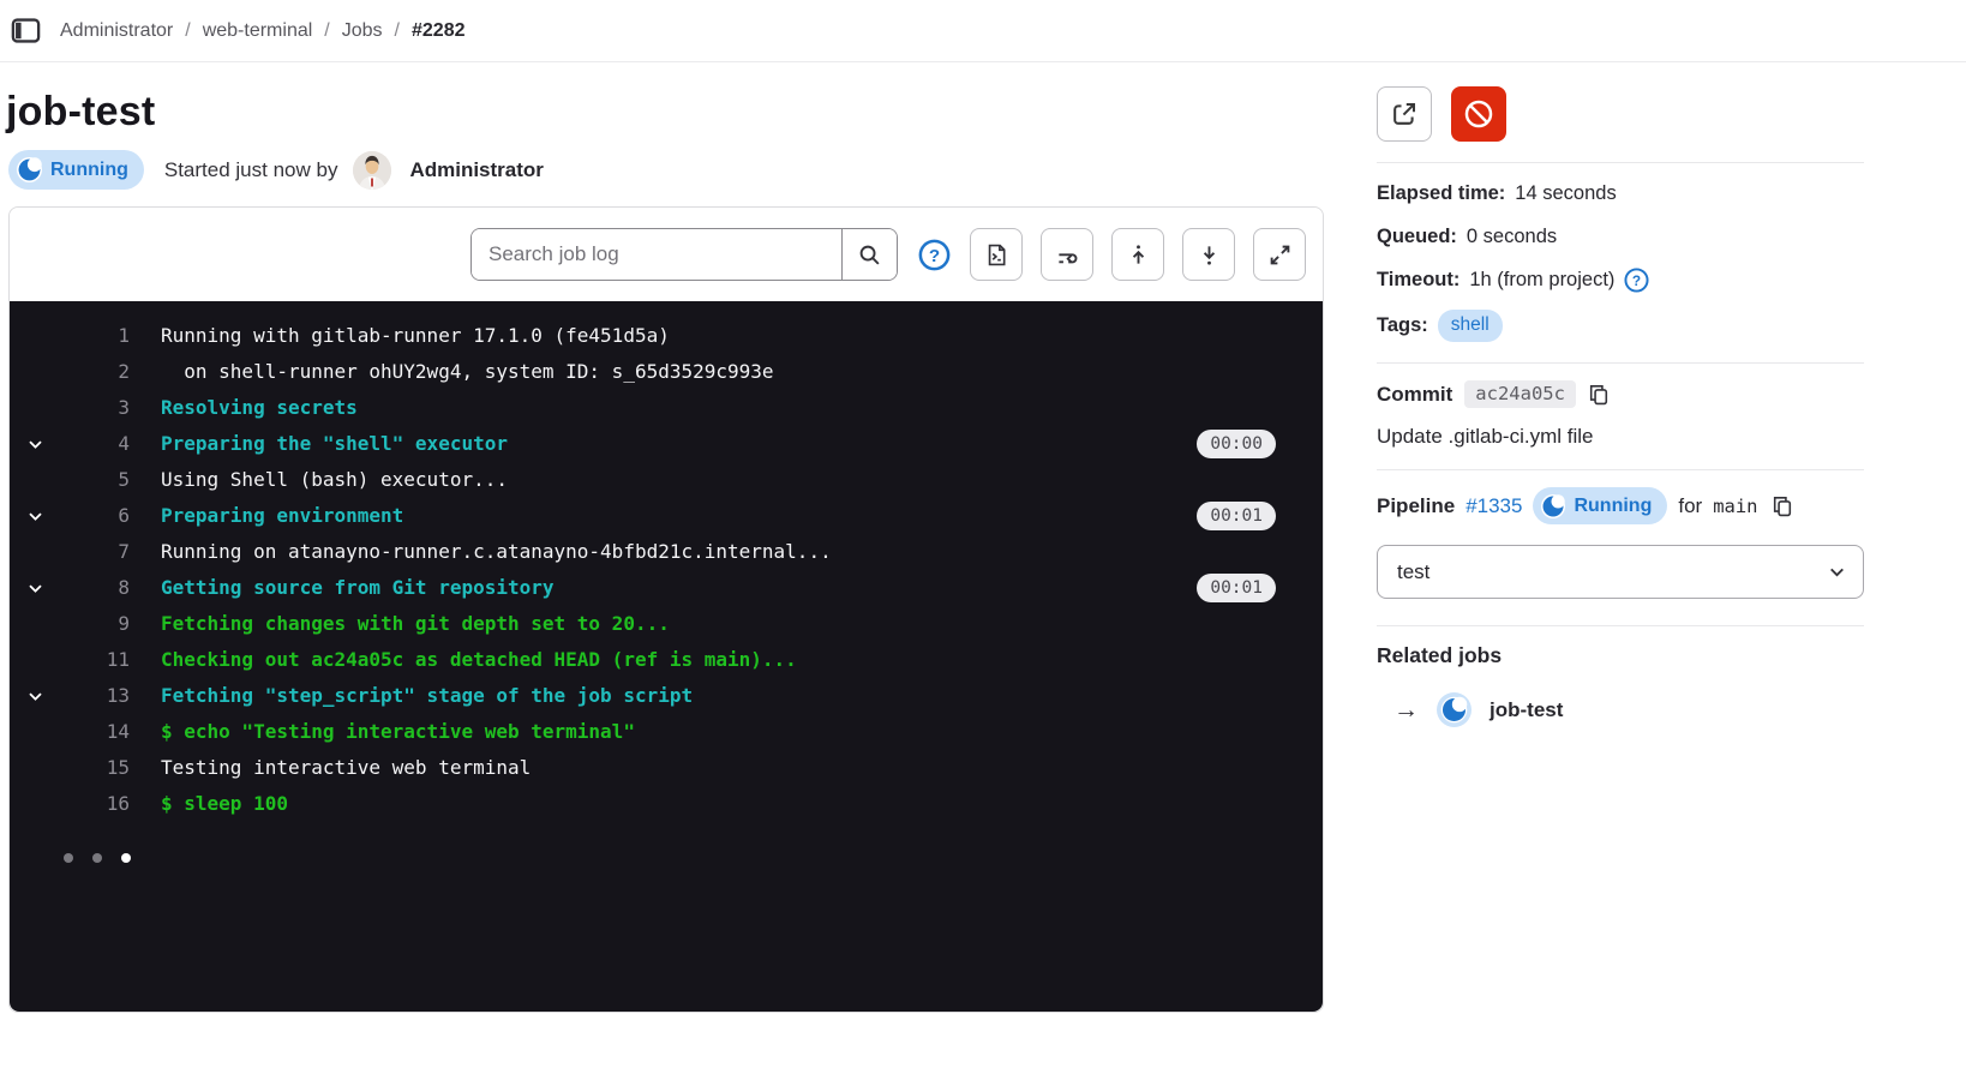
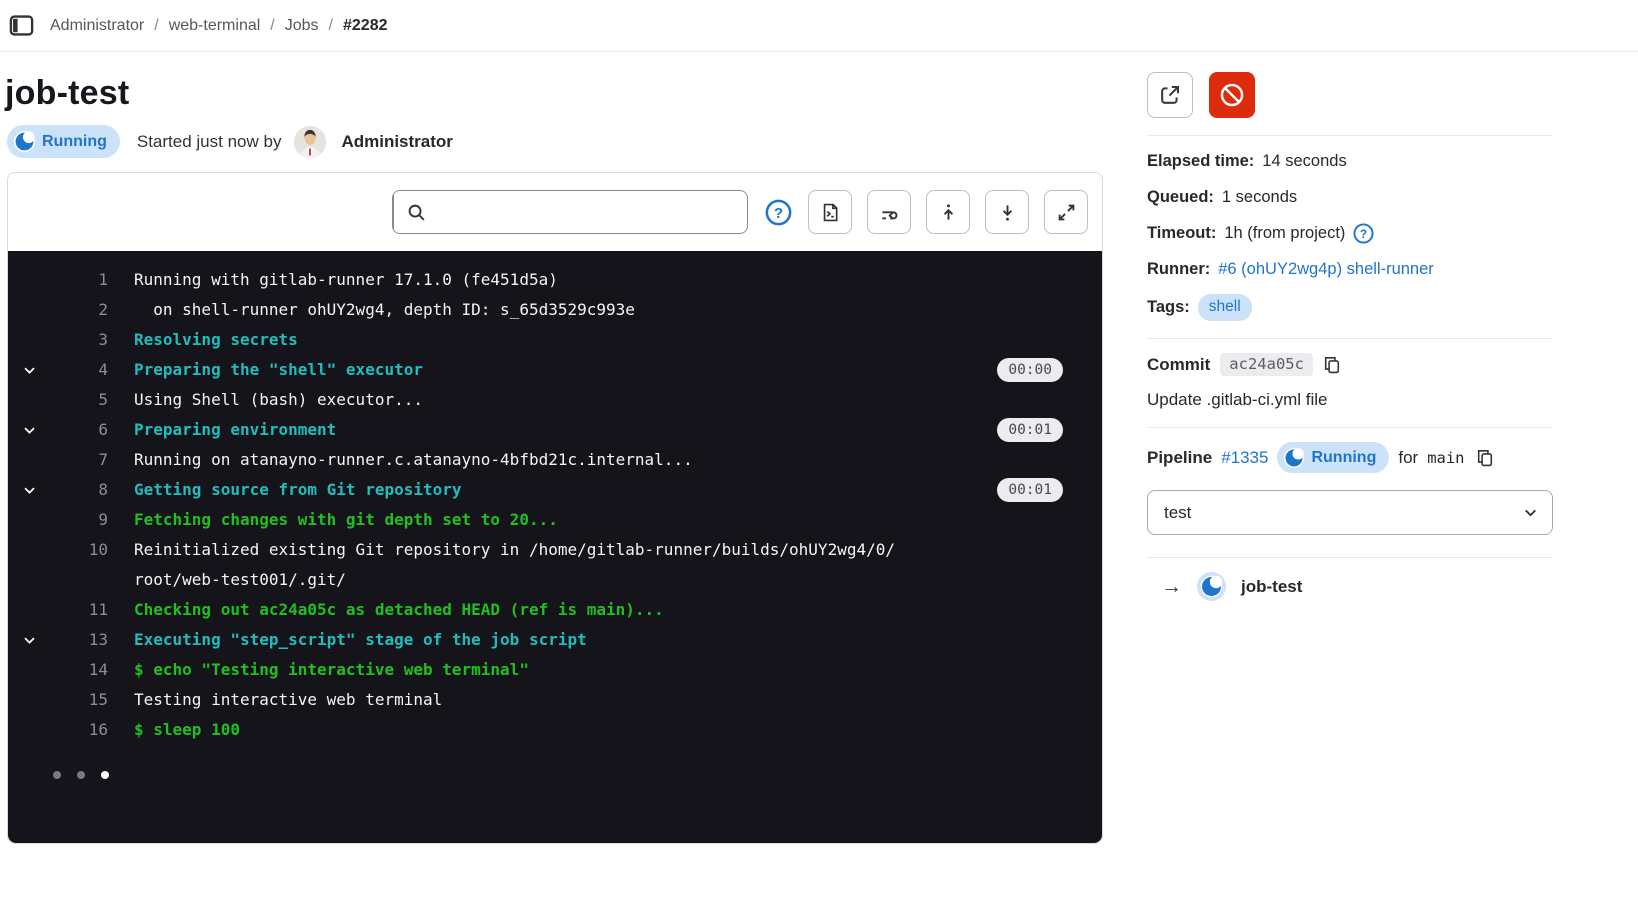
  Administrator
  /
  web-terminal
  /
  Jobs
  /
  #2282
  job-test
  Running
  Started just now by
  Administrator
- Search job log
  ?
  1
  Running with gitlab-runner 17.1.0 (fe451d5a)
  2
- on shell-runner ohUY2wg4, system ID: s_65d3529c993e
+ on shell-runner ohUY2wg4, depth ID: s_65d3529c993e
  3
  Resolving secrets
  4
  Preparing the "shell" executor
  00:00
  5
  Using Shell (bash) executor...
  6
  Preparing environment
  00:01
  7
  Running on atanayno-runner.c.atanayno-4bfbd21c.internal...
  8
  Getting source from Git repository
  00:01
  9
  Fetching changes with git depth set to 20...
+ 10
+ Reinitialized existing Git repository in /home/gitlab-runner/builds/ohUY2wg4/0/
+ root/web-test001/.git/
  11
  Checking out ac24a05c as detached HEAD (ref is main)...
  13
- Fetching "step_script" stage of the job script
+ Executing "step_script" stage of the job script
  14
  $ echo "Testing interactive web terminal"
  15
  Testing interactive web terminal
  16
  $ sleep 100
  Elapsed time:
  14 seconds
  Queued:
- 0 seconds
+ 1 seconds
  Timeout:
  1h (from project)
  ?
+ Runner:
+ #6 (ohUY2wg4p) shell-runner
  Tags:
  shell
  Commit
  ac24a05c
  Update .gitlab-ci.yml file
  Pipeline
  #1335
  Running
  for
  main
  test
- Related jobs
  →
  job-test
